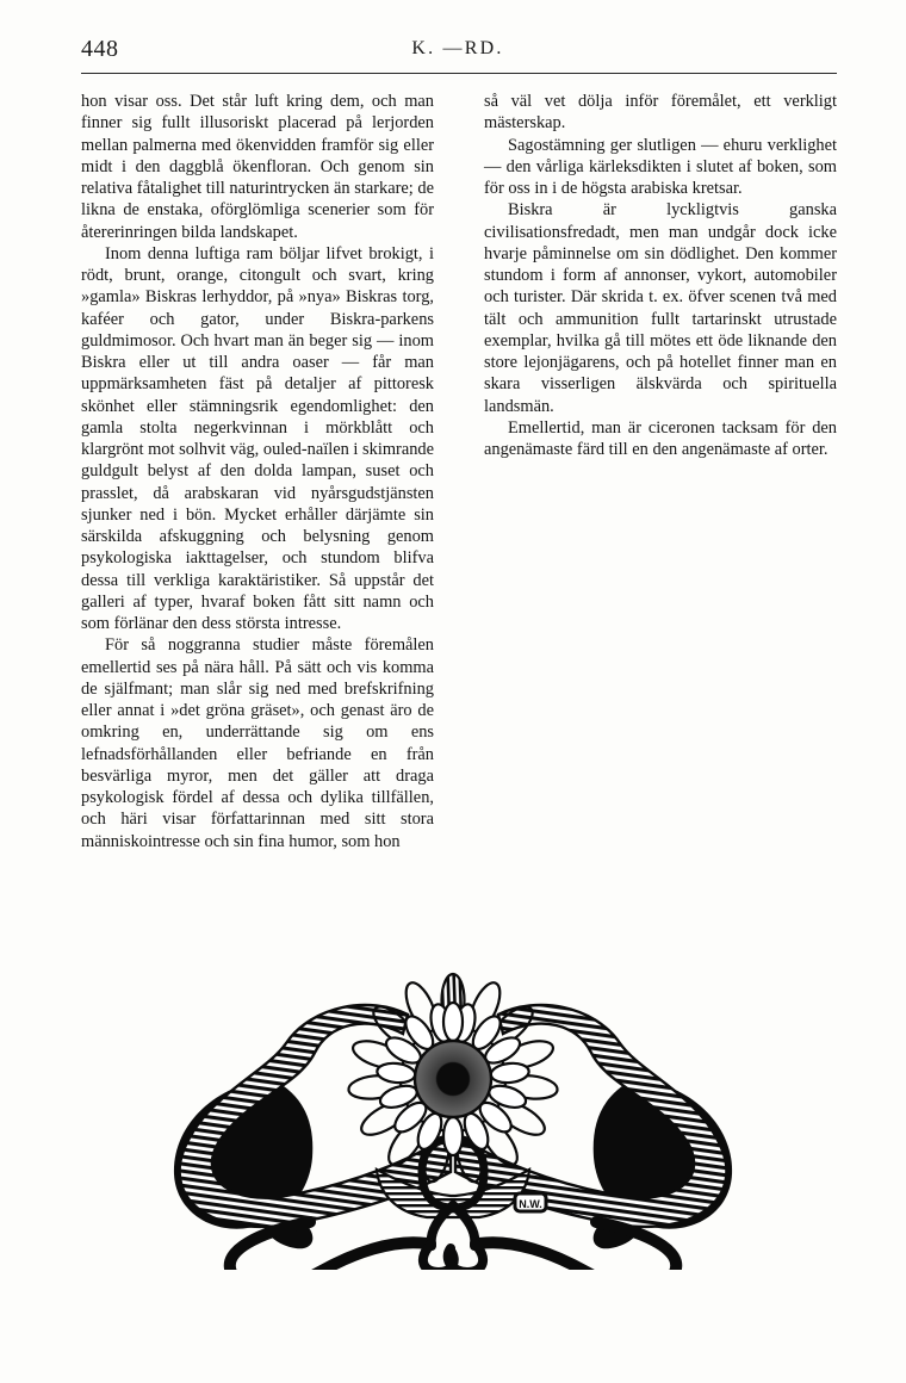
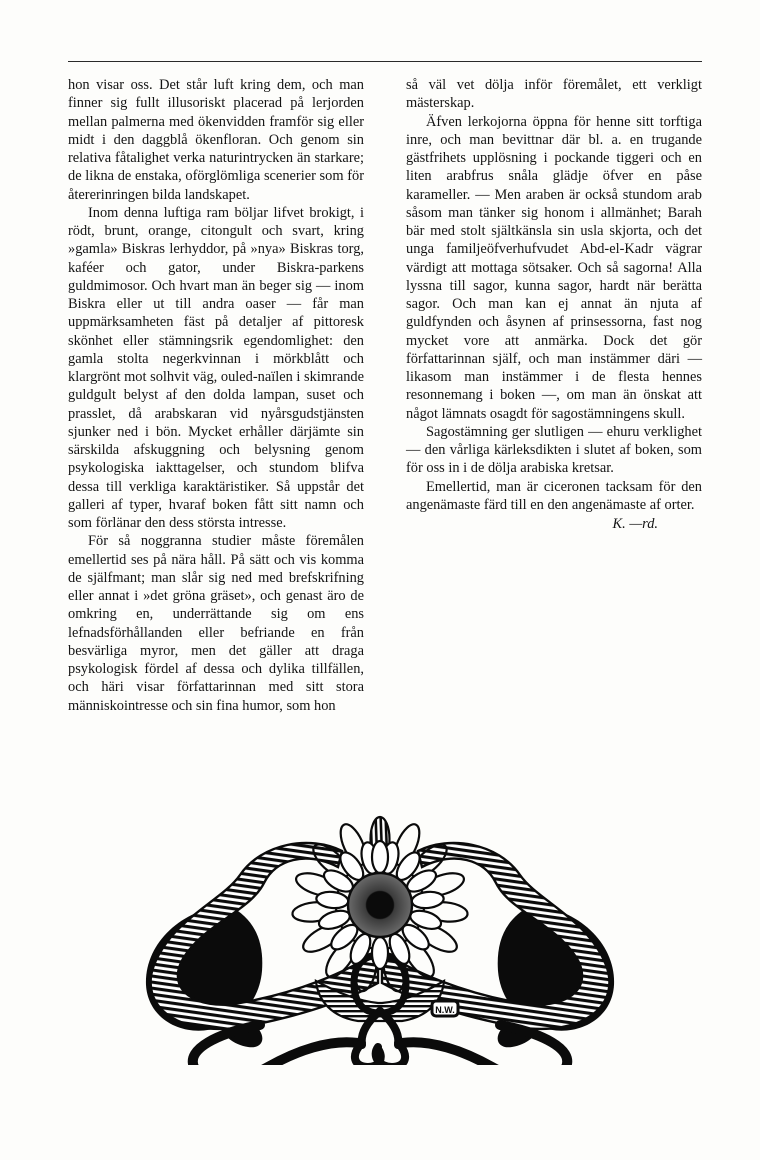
- 448
- K. —RD.
- hon visar oss. Det står luft kring dem, och man finner sig fullt illusoriskt placerad på lerjorden mellan palmerna med ökenvidden framför sig eller midt i den daggblå ökenfloran. Och genom sin relativa fåtalighet till naturintrycken än starkare; de likna de enstaka, oförglömliga scenerier som för återerinringen bilda landskapet.
+ hon visar oss. Det står luft kring dem, och man finner sig fullt illusoriskt placerad på lerjorden mellan palmerna med ökenvidden framför sig eller midt i den daggblå ökenfloran. Och genom sin relativa fåtalighet verka naturintrycken än starkare; de likna de enstaka, oförglömliga scenerier som för återerinringen bilda landskapet.
  Inom denna luftiga ram böljar lifvet brokigt, i rödt, brunt, orange, citongult och svart, kring »gamla» Biskras lerhyddor, på »nya» Biskras torg, kaféer och gator, under Biskra-parkens guldmimosor. Och hvart man än beger sig — inom Biskra eller ut till andra oaser — får man uppmärksamheten fäst på detaljer af pittoresk skönhet eller stämningsrik egendomlighet: den gamla stolta negerkvinnan i mörkblått och klargrönt mot solhvit väg, ouled-naïlen i skimrande guldgult belyst af den dolda lampan, suset och prasslet, då arabskaran vid nyårsgudstjänsten sjunker ned i bön. Mycket erhåller därjämte sin särskilda afskuggning och belysning genom psykologiska iakttagelser, och stundom blifva dessa till verkliga karaktäristiker. Så uppstår det galleri af typer, hvaraf boken fått sitt namn och som förlänar den dess största intresse.
  För så noggranna studier måste föremålen emellertid ses på nära håll. På sätt och vis komma de själfmant; man slår sig ned med brefskrifning eller annat i »det gröna gräset», och genast äro de omkring en, underrättande sig om ens lefnadsförhållanden eller befriande en från besvärliga myror, men det gäller att draga psykologisk fördel af dessa och dylika tillfällen, och häri visar författarinnan med sitt stora människointresse och sin fina humor, som hon
  så väl vet dölja inför föremålet, ett verkligt mästerskap.
+ Äfven lerkojorna öppna för henne sitt torftiga inre, och man bevittnar där bl. a. en trugande gästfrihets upplösning i pockande tiggeri och en liten arabfrus snåla glädje öfver en påse karameller. — Men araben är också stundom arab såsom man tänker sig honom i allmänhet; Barah bär med stolt själtkänsla sin usla skjorta, och det unga familjeöfverhufvudet Abd-el-Kadr vägrar värdigt att mottaga sötsaker. Och så sagorna! Alla lyssna till sagor, kunna sagor, hardt när berätta sagor. Och man kan ej annat än njuta af guldfynden och åsynen af prinsessorna, fast nog mycket vore att anmärka. Dock det gör författarinnan själf, och man instämmer däri — likasom man instämmer i de flesta hennes resonnemang i boken —, om man än önskat att något lämnats osagdt för sagostämningens skull.
- Sagostämning ger slutligen — ehuru verklighet — den vårliga kärleksdikten i slutet af boken, som för oss in i de högsta arabiska kretsar.
+ Sagostämning ger slutligen — ehuru verklighet — den vårliga kärleksdikten i slutet af boken, som för oss in i de dölja arabiska kretsar.
- Biskra är lyckligtvis ganska civilisationsfredadt, men man undgår dock icke hvarje påminnelse om sin dödlighet. Den kommer stundom i form af annonser, vykort, automobiler och turister. Där skrida t. ex. öfver scenen två med tält och ammunition fullt tartarinskt utrustade exemplar, hvilka gå till mötes ett öde liknande den store lejonjägarens, och på hotellet finner man en skara visserligen älskvärda och spirituella landsmän.
  Emellertid, man är ciceronen tacksam för den angenämaste färd till en den angenämaste af orter.
+ K. —rd.
  N.W.
